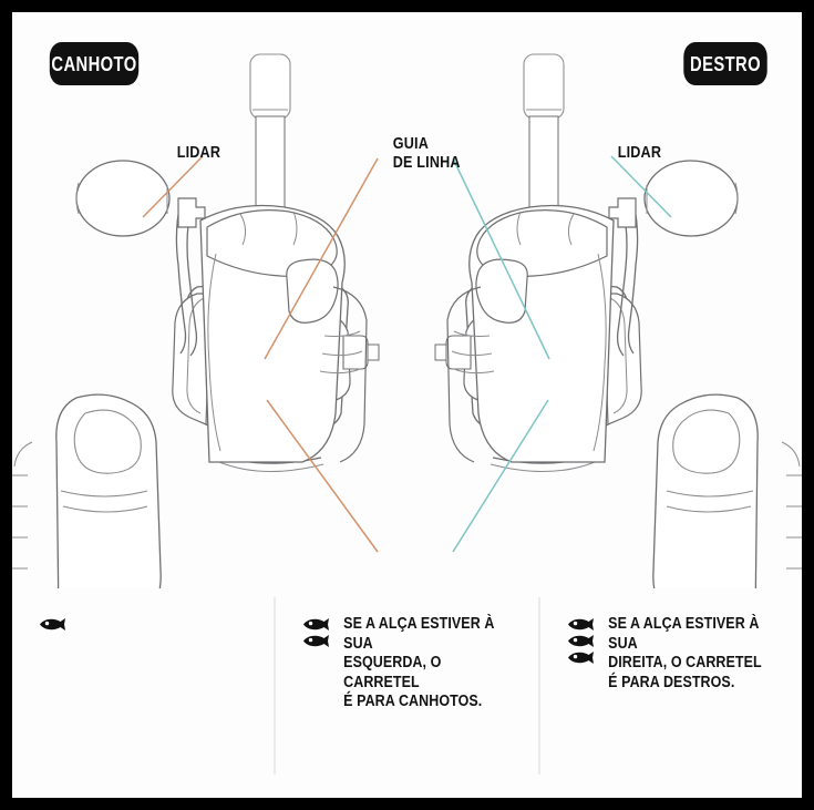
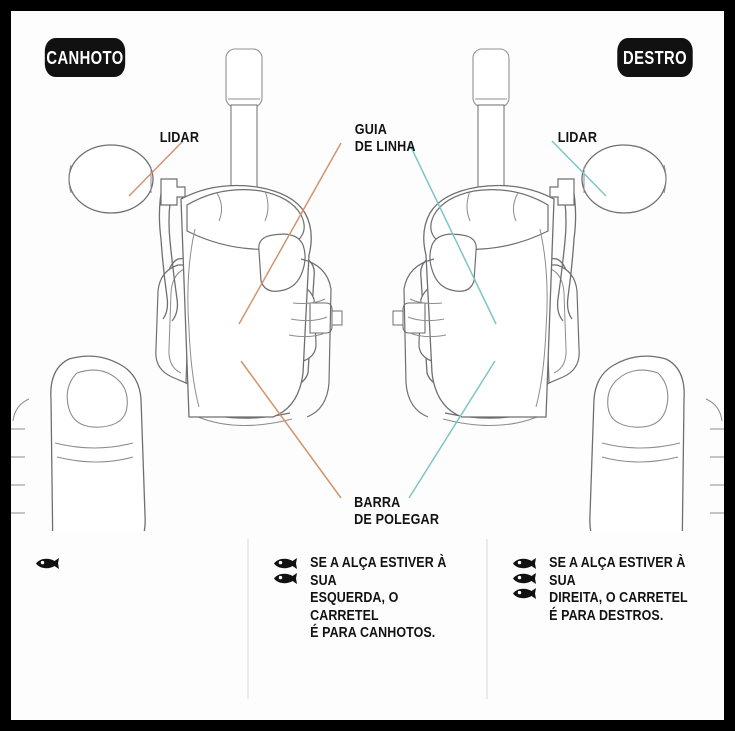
  CANHOTO
  DESTRO
  LIDAR
  GUIA
  DE LINHA
  LIDAR
+ BARRA
+ DE POLEGAR
  SE A ALÇA ESTIVER À SUA
  ESQUERDA, O CARRETEL
  É PARA CANHOTOS.
  SE A ALÇA ESTIVER À SUA
  DIREITA, O CARRETEL
  É PARA DESTROS.
